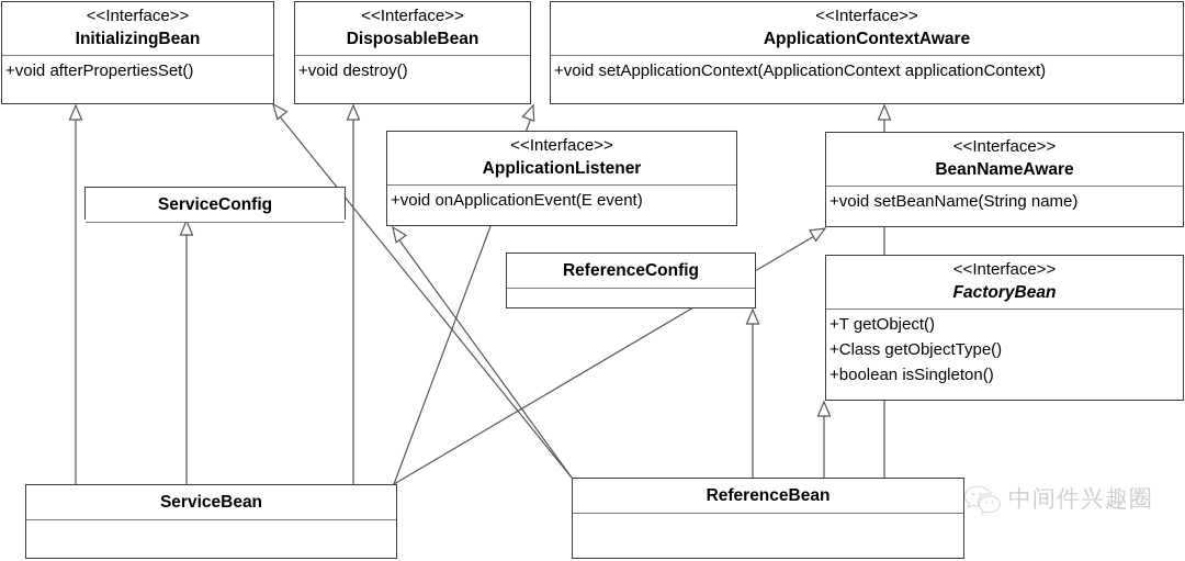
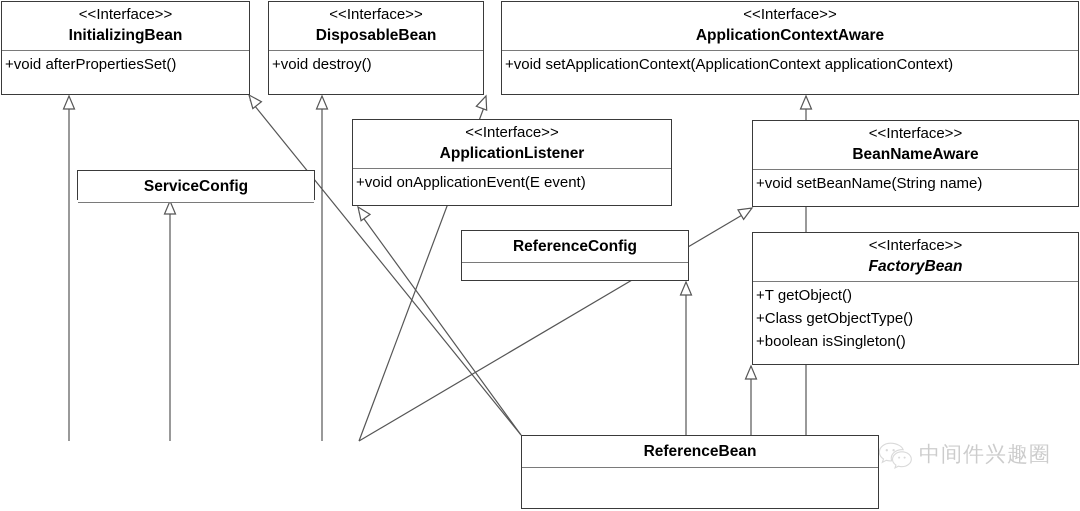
  中间件兴趣圈
  <<Interface>>
  InitializingBean
  +void afterPropertiesSet()
  <<Interface>>
  DisposableBean
  +void destroy()
  <<Interface>>
  ApplicationContextAware
  +void setApplicationContext(ApplicationContext applicationContext)
  ServiceConfig
  <<Interface>>
  ApplicationListener
  +void onApplicationEvent(E event)
  <<Interface>>
  BeanNameAware
  +void setBeanName(String name)
  ReferenceConfig
  <<Interface>>
  FactoryBean
  +T getObject()
  +Class getObjectType()
  +boolean isSingleton()
- ServiceBean
  ReferenceBean
